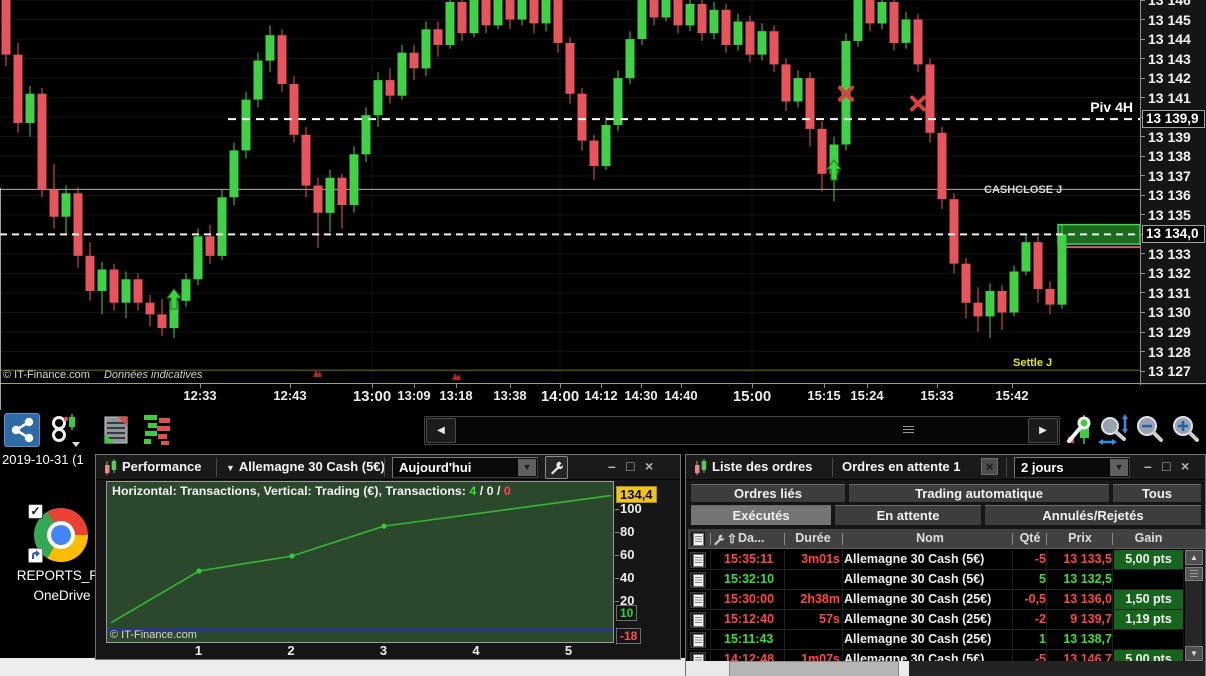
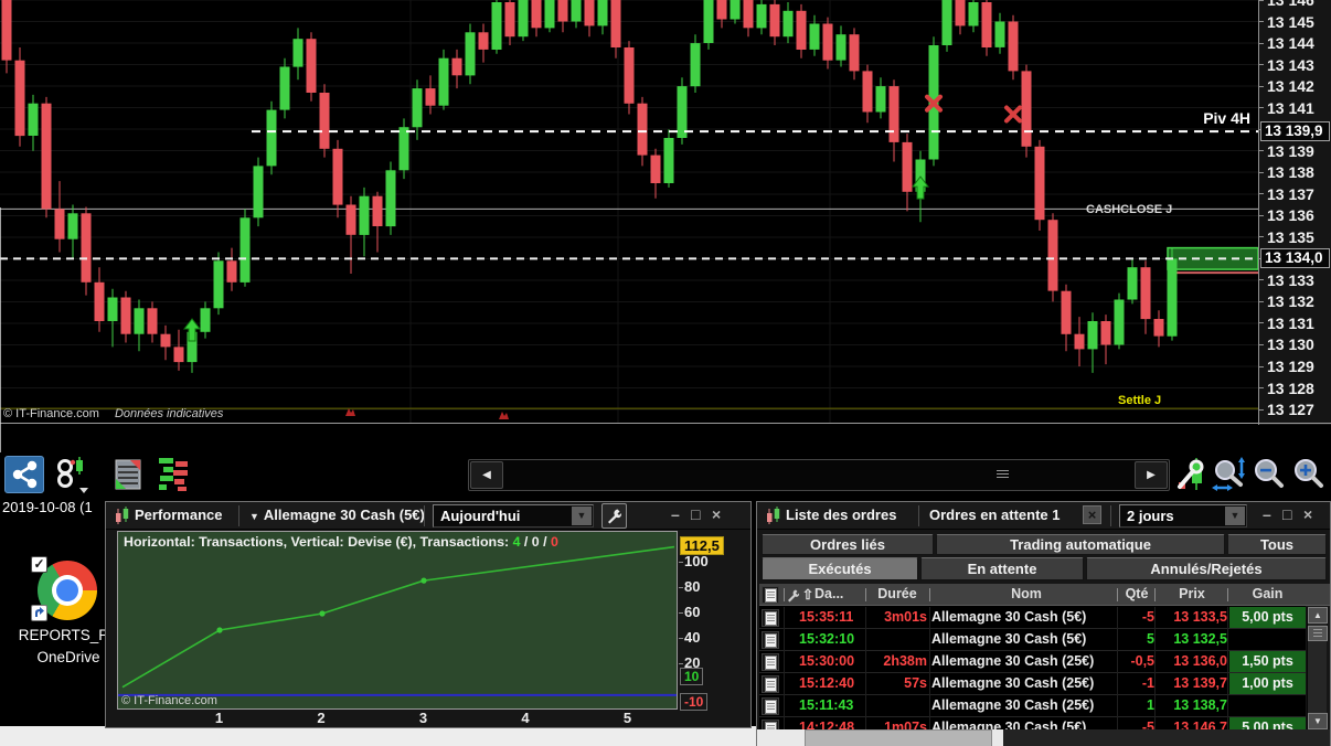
  Piv 4H
  CASHCLOSE J
  Settle J
  13 127
  13 128
  13 129
  13 130
  13 131
  13 132
  13 133
  13 135
  13 136
  13 137
  13 138
  13 139
  13 141
  13 142
  13 143
  13 144
  13 145
  13 146
  13 139,9
  13 134,0
  © IT-Finance.com Données indicatives
- 12:33
- 12:43
- 13:00
- 13:09
- 13:18
- 13:38
- 14:00
- 14:12
- 14:30
- 14:40
- 15:00
- 15:15
- 15:24
- 15:33
- 15:42
  ◀
  ▶
- 2019-10-31 (1
+ 2019-10-08 (1
  ✓
  REPORTS_P
  OneDrive
  Performance
  ▼ Allemagne 30 Cash (5€)
  Aujourd'hui
  ▼
  –
  □
  ×
- Horizontal: Transactions, Vertical: Trading (€), Transactions: 4 / 0 / 0
+ Horizontal: Transactions, Vertical: Devise (€), Transactions: 4 / 0 / 0
  © IT-Finance.com
  100
  80
  60
  40
  20
- 134,4
+ 112,5
  10
- -18
+ -10
  1
  2
  3
  4
  5
  Liste des ordres
  Ordres en attente 1
  ×
  2 jours
  ▼
  –
  □
  ×
  Ordres liés
  Trading automatique
  Tous
  Exécutés
  En attente
  Annulés/Rejetés
  ⇧
  Da...
  Durée
  Nom
  Qté
  Prix
  Gain
  15:35:11
  3m01s
  Allemagne 30 Cash (5€)
  -5
  13 133,5
  5,00 pts
  15:32:10
  Allemagne 30 Cash (5€)
  5
  13 132,5
  15:30:00
  2h38m
  Allemagne 30 Cash (25€)
  -0,5
  13 136,0
  1,50 pts
  15:12:40
  57s
  Allemagne 30 Cash (25€)
- -2
+ -1
- 9 139,7
+ 13 139,7
- 1,19 pts
+ 1,00 pts
  15:11:43
  Allemagne 30 Cash (25€)
  1
  13 138,7
  14:12:48
  1m07s
  Allemagne 30 Cash (5€)
  -5
  13 146,7
  5,00 pts
  ▲
  ▼
